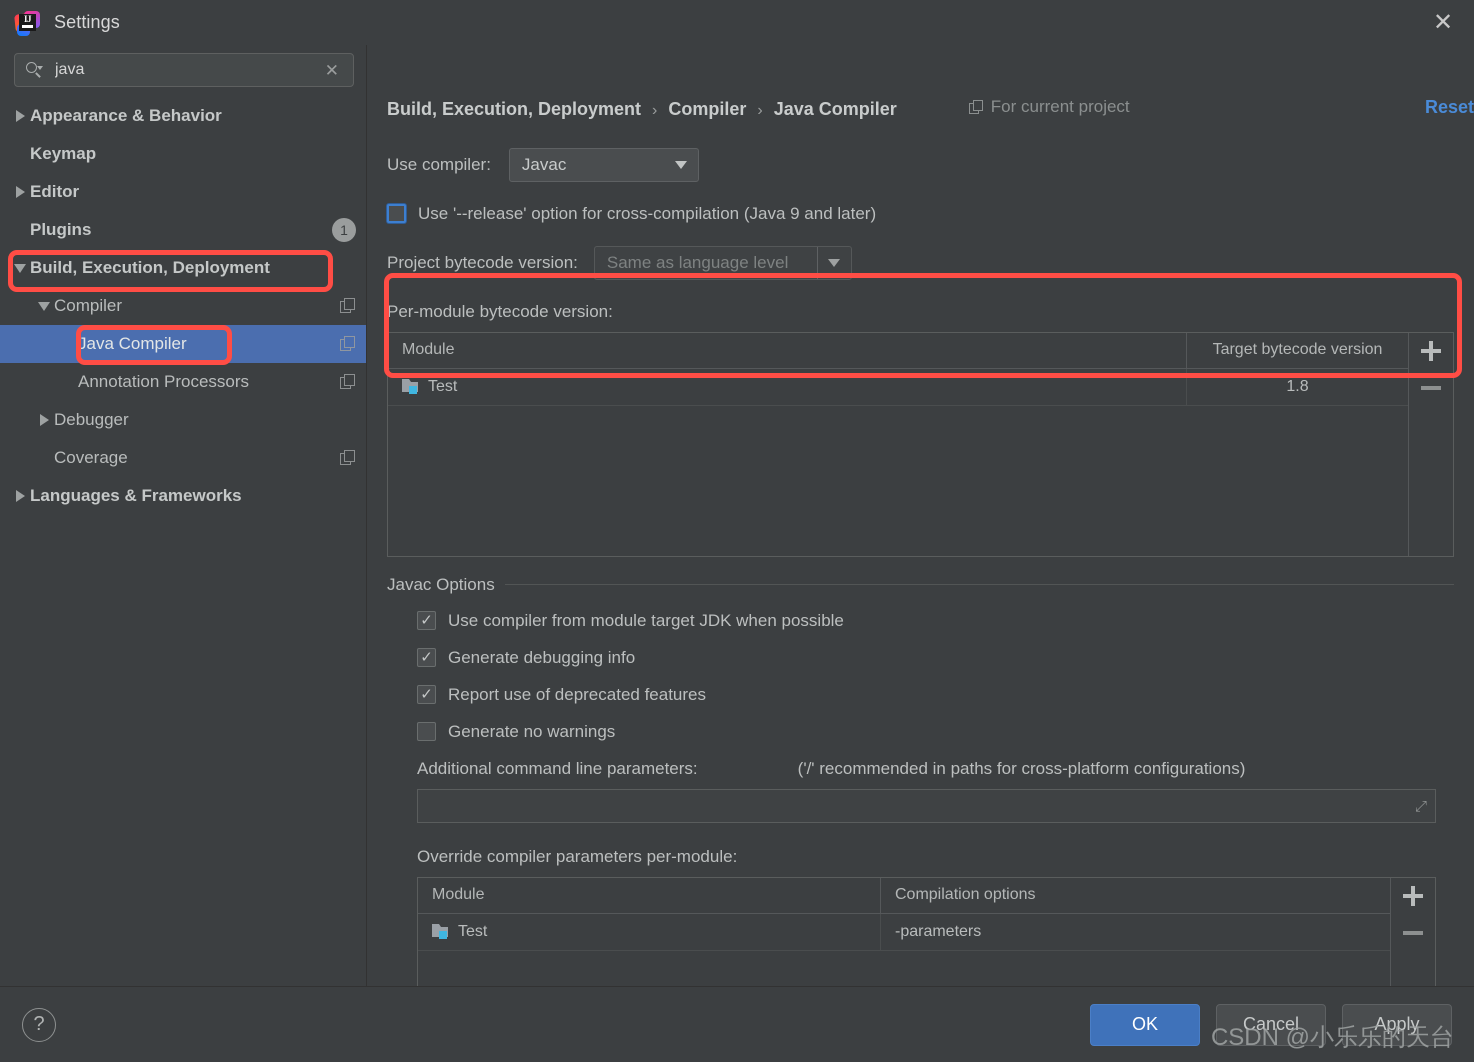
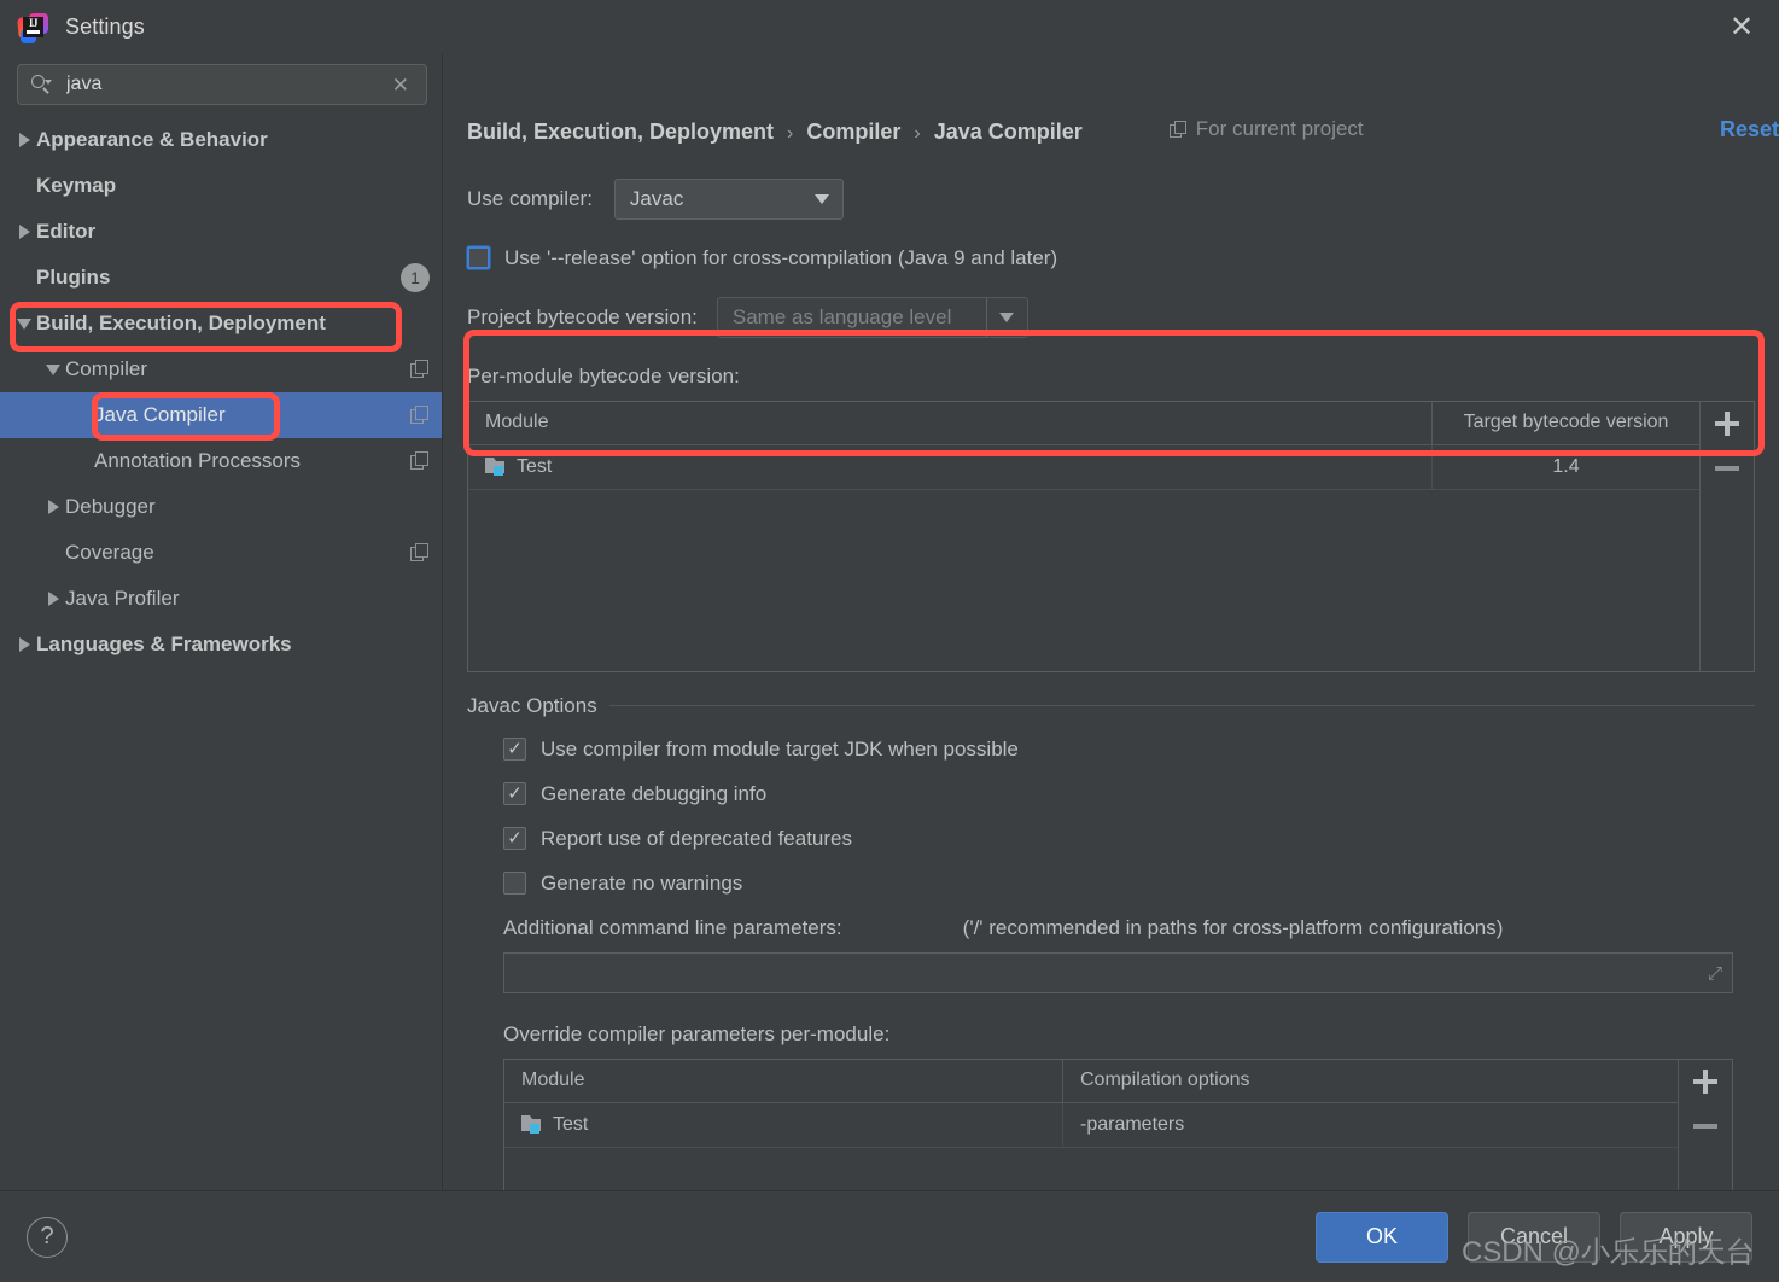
  IJ
  Settings
  ✕
  java
  ✕
  Appearance & Behavior
  Keymap
  Editor
  Plugins
  1
  Build, Execution, Deployment
  Compiler
  Java Compiler
  Annotation Processors
  Debugger
  Coverage
+ Java Profiler
  Languages & Frameworks
  Build, Execution, Deployment
  ›
  Compiler
  ›
  Java Compiler
  For current project
  Reset
  Use compiler:
  Javac
  Use '--release' option for cross-compilation (Java 9 and later)
  Project bytecode version:
  Same as language level
  Per-module bytecode version:
  Module
  Target bytecode version
  Test
- 1.8
+ 1.4
  Javac Options
  ✓
  Use compiler from module target JDK when possible
  ✓
  Generate debugging info
  ✓
  Report use of deprecated features
  Generate no warnings
  Additional command line parameters:
  ('/' recommended in paths for cross-platform configurations)
  ⤢
  Override compiler parameters per-module:
  Module
  Compilation options
  Test
  -parameters
  ?
  OK
  Cancel
  Apply
  CSDN @小乐乐的天台
